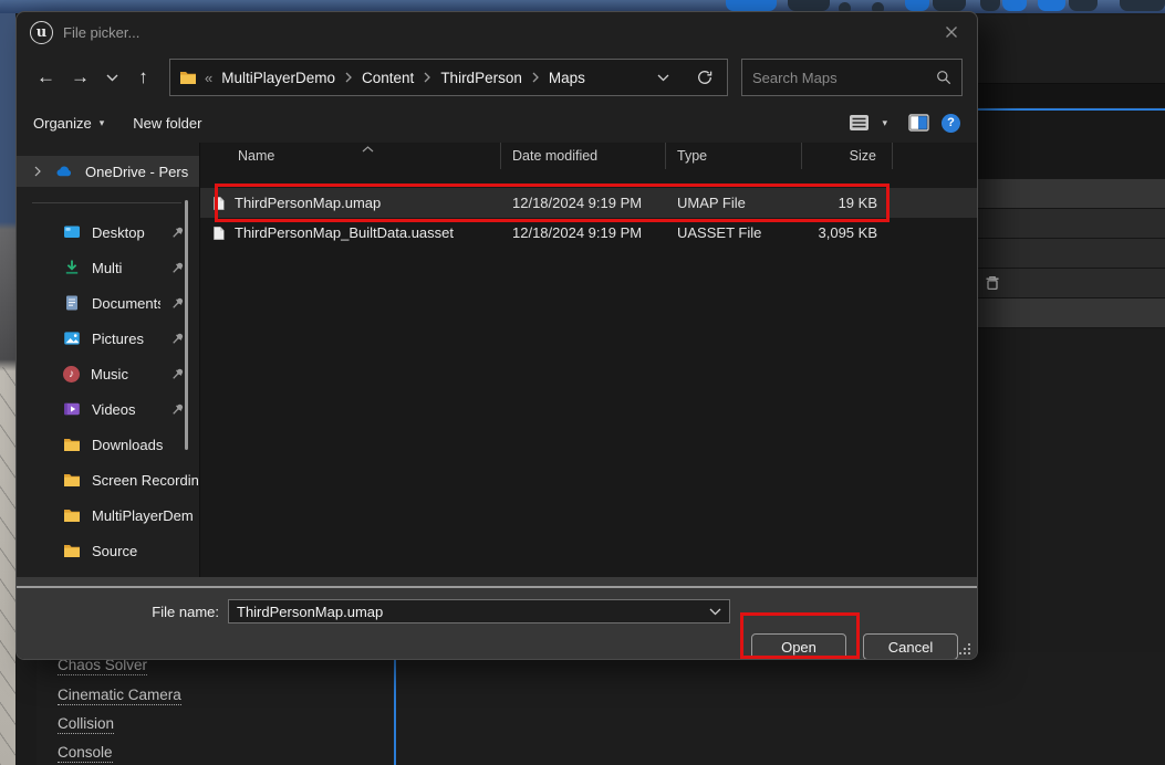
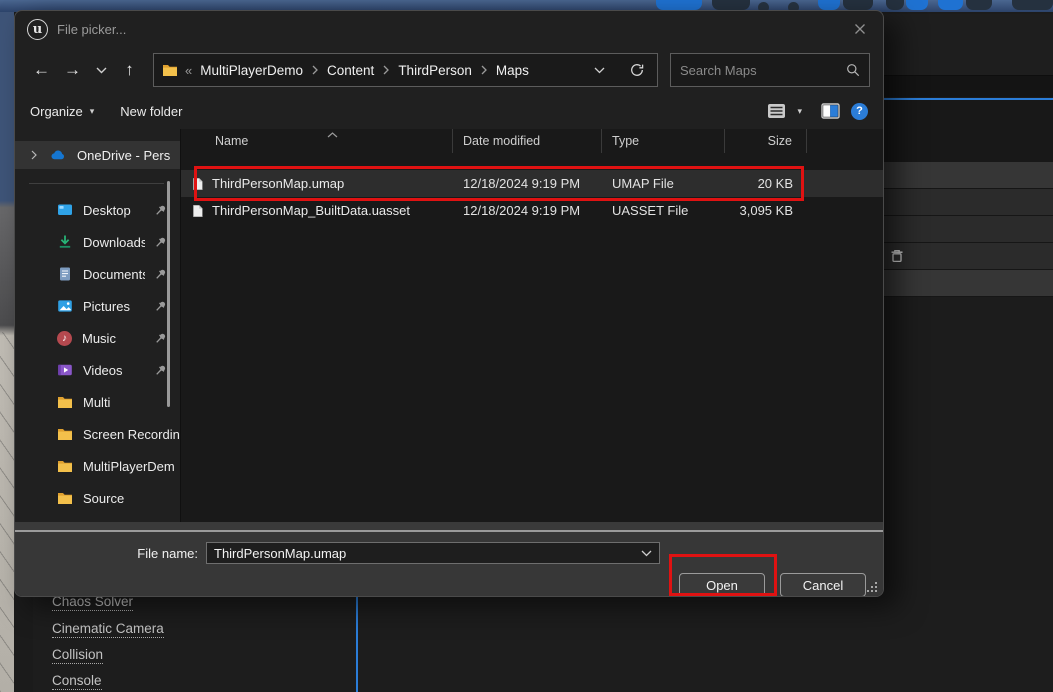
  Chaos Solver
  Cinematic Camera
  Collision
  Console
  u
  File picker...
  ←
  →
  ↑
  «
  MultiPlayerDemo
  Content
  ThirdPerson
  Maps
  Search Maps
  Organize
  ▾
  New folder
  ▾
  ?
  OneDrive - Pers
  Desktop
- Multi
+ Downloads
  Document
  Pictures
  ♪
  Music
  Videos
- Downloads
+ Multi
  Screen Recordin
  MultiPlayerDem
  Source
  Name
  Date modified
  Type
  Size
  ThirdPersonMap.umap
  12/18/2024 9:19 PM
  UMAP File
- 19 KB
+ 20 KB
  ThirdPersonMap_BuiltData.uasset
  12/18/2024 9:19 PM
  UASSET File
  3,095 KB
  File name:
  ThirdPersonMap.umap
  Open
  Cancel
